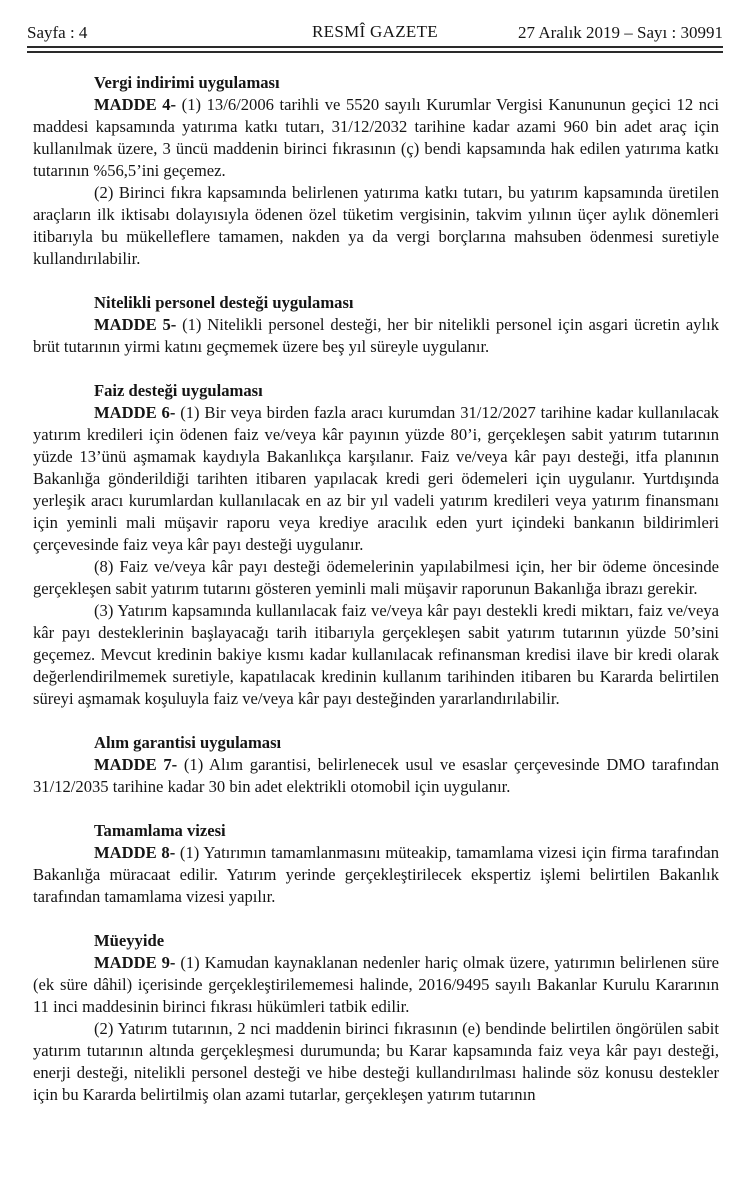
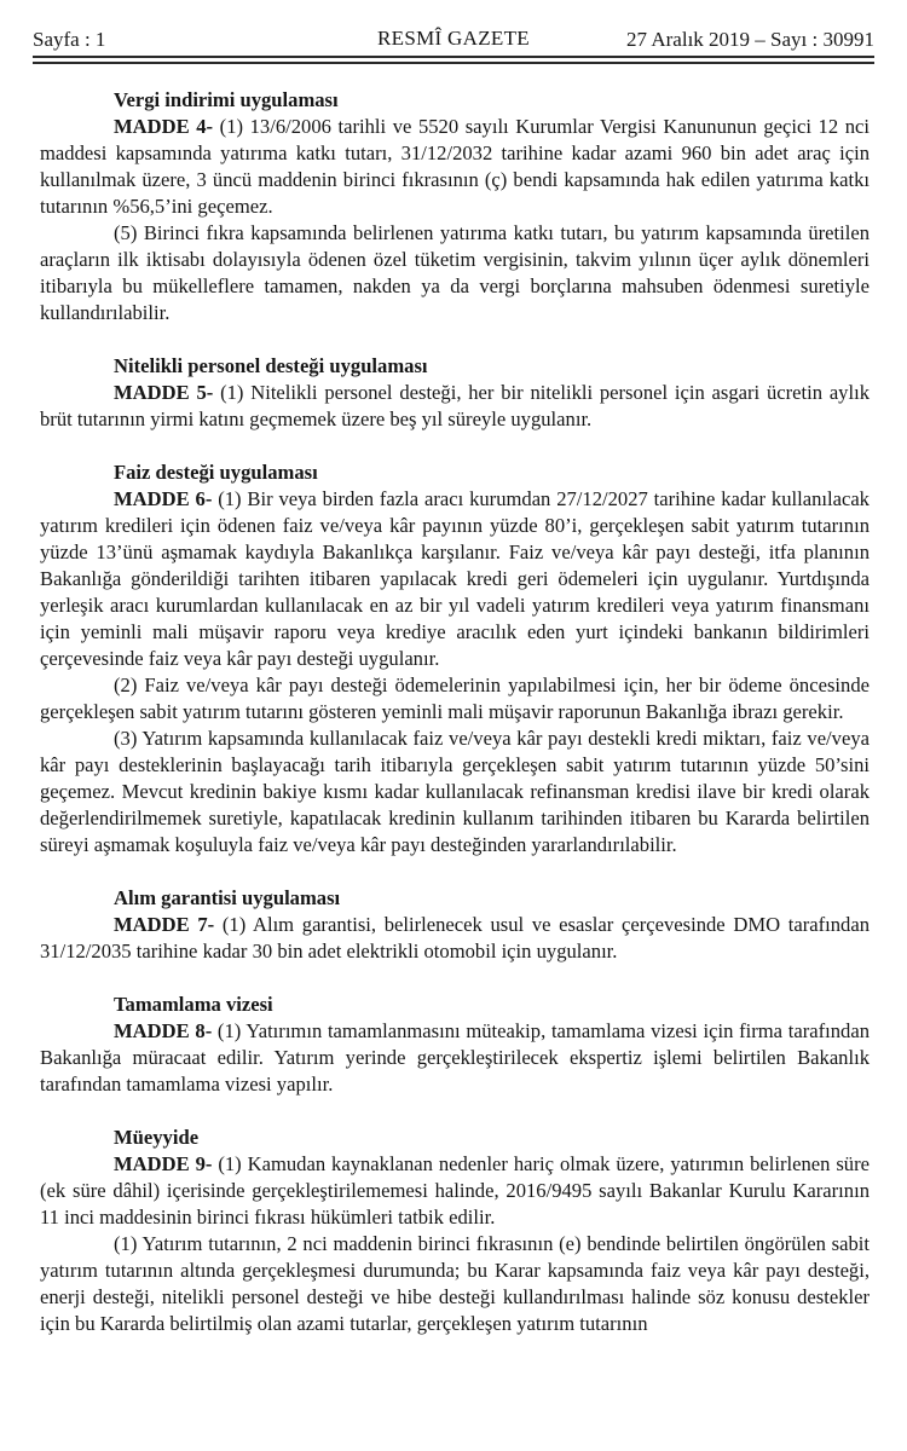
- Sayfa : 4
+ Sayfa : 1
  RESMÎ GAZETE
  27 Aralık 2019 – Sayı : 30991
  Vergi indirimi uygulaması
  MADDE 4- (1) 13/6/2006 tarihli ve 5520 sayılı Kurumlar Vergisi Kanununun geçici 12 nci maddesi kapsamında yatırıma katkı tutarı, 31/12/2032 tarihine kadar azami 960 bin adet araç için kullanılmak üzere, 3 üncü maddenin birinci fıkrasının (ç) bendi kapsamında hak edilen yatırıma katkı tutarının %56,5’ini geçemez.
- (2) Birinci fıkra kapsamında belirlenen yatırıma katkı tutarı, bu yatırım kapsamında üretilen araçların ilk iktisabı dolayısıyla ödenen özel tüketim vergisinin, takvim yılının üçer aylık dönemleri itibarıyla bu mükelleflere tamamen, nakden ya da vergi borçlarına mahsuben ödenmesi suretiyle kullandırılabilir.
+ (5) Birinci fıkra kapsamında belirlenen yatırıma katkı tutarı, bu yatırım kapsamında üretilen araçların ilk iktisabı dolayısıyla ödenen özel tüketim vergisinin, takvim yılının üçer aylık dönemleri itibarıyla bu mükelleflere tamamen, nakden ya da vergi borçlarına mahsuben ödenmesi suretiyle kullandırılabilir.
  Nitelikli personel desteği uygulaması
  MADDE 5- (1) Nitelikli personel desteği, her bir nitelikli personel için asgari ücretin aylık brüt tutarının yirmi katını geçmemek üzere beş yıl süreyle uygulanır.
  Faiz desteği uygulaması
- MADDE 6- (1) Bir veya birden fazla aracı kurumdan 31/12/2027 tarihine kadar kullanılacak yatırım kredileri için ödenen faiz ve/veya kâr payının yüzde 80’i, gerçekleşen sabit yatırım tutarının yüzde 13’ünü aşmamak kaydıyla Bakanlıkça karşılanır. Faiz ve/veya kâr payı desteği, itfa planının Bakanlığa gönderildiği tarihten itibaren yapılacak kredi geri ödemeleri için uygulanır. Yurtdışında yerleşik aracı kurumlardan kullanılacak en az bir yıl vadeli yatırım kredileri veya yatırım finansmanı için yeminli mali müşavir raporu veya krediye aracılık eden yurt içindeki bankanın bildirimleri çerçevesinde faiz veya kâr payı desteği uygulanır.
+ MADDE 6- (1) Bir veya birden fazla aracı kurumdan 27/12/2027 tarihine kadar kullanılacak yatırım kredileri için ödenen faiz ve/veya kâr payının yüzde 80’i, gerçekleşen sabit yatırım tutarının yüzde 13’ünü aşmamak kaydıyla Bakanlıkça karşılanır. Faiz ve/veya kâr payı desteği, itfa planının Bakanlığa gönderildiği tarihten itibaren yapılacak kredi geri ödemeleri için uygulanır. Yurtdışında yerleşik aracı kurumlardan kullanılacak en az bir yıl vadeli yatırım kredileri veya yatırım finansmanı için yeminli mali müşavir raporu veya krediye aracılık eden yurt içindeki bankanın bildirimleri çerçevesinde faiz veya kâr payı desteği uygulanır.
- (8) Faiz ve/veya kâr payı desteği ödemelerinin yapılabilmesi için, her bir ödeme öncesinde gerçekleşen sabit yatırım tutarını gösteren yeminli mali müşavir raporunun Bakanlığa ibrazı gerekir.
+ (2) Faiz ve/veya kâr payı desteği ödemelerinin yapılabilmesi için, her bir ödeme öncesinde gerçekleşen sabit yatırım tutarını gösteren yeminli mali müşavir raporunun Bakanlığa ibrazı gerekir.
  (3) Yatırım kapsamında kullanılacak faiz ve/veya kâr payı destekli kredi miktarı, faiz ve/veya kâr payı desteklerinin başlayacağı tarih itibarıyla gerçekleşen sabit yatırım tutarının yüzde 50’sini geçemez. Mevcut kredinin bakiye kısmı kadar kullanılacak refinansman kredisi ilave bir kredi olarak değerlendirilmemek suretiyle, kapatılacak kredinin kullanım tarihinden itibaren bu Kararda belirtilen süreyi aşmamak koşuluyla faiz ve/veya kâr payı desteğinden yararlandırılabilir.
  Alım garantisi uygulaması
  MADDE 7- (1) Alım garantisi, belirlenecek usul ve esaslar çerçevesinde DMO tarafından 31/12/2035 tarihine kadar 30 bin adet elektrikli otomobil için uygulanır.
  Tamamlama vizesi
  MADDE 8- (1) Yatırımın tamamlanmasını müteakip, tamamlama vizesi için firma tarafından Bakanlığa müracaat edilir. Yatırım yerinde gerçekleştirilecek ekspertiz işlemi belirtilen Bakanlık tarafından tamamlama vizesi yapılır.
  Müeyyide
  MADDE 9- (1) Kamudan kaynaklanan nedenler hariç olmak üzere, yatırımın belirlenen süre (ek süre dâhil) içerisinde gerçekleştirilememesi halinde, 2016/9495 sayılı Bakanlar Kurulu Kararının 11 inci maddesinin birinci fıkrası hükümleri tatbik edilir.
- (2) Yatırım tutarının, 2 nci maddenin birinci fıkrasının (e) bendinde belirtilen öngörülen sabit yatırım tutarının altında gerçekleşmesi durumunda; bu Karar kapsamında faiz veya kâr payı desteği, enerji desteği, nitelikli personel desteği ve hibe desteği kullandırılması halinde söz konusu destekler için bu Kararda belirtilmiş olan azami tutarlar, gerçekleşen yatırım tutarının
+ (1) Yatırım tutarının, 2 nci maddenin birinci fıkrasının (e) bendinde belirtilen öngörülen sabit yatırım tutarının altında gerçekleşmesi durumunda; bu Karar kapsamında faiz veya kâr payı desteği, enerji desteği, nitelikli personel desteği ve hibe desteği kullandırılması halinde söz konusu destekler için bu Kararda belirtilmiş olan azami tutarlar, gerçekleşen yatırım tutarının
